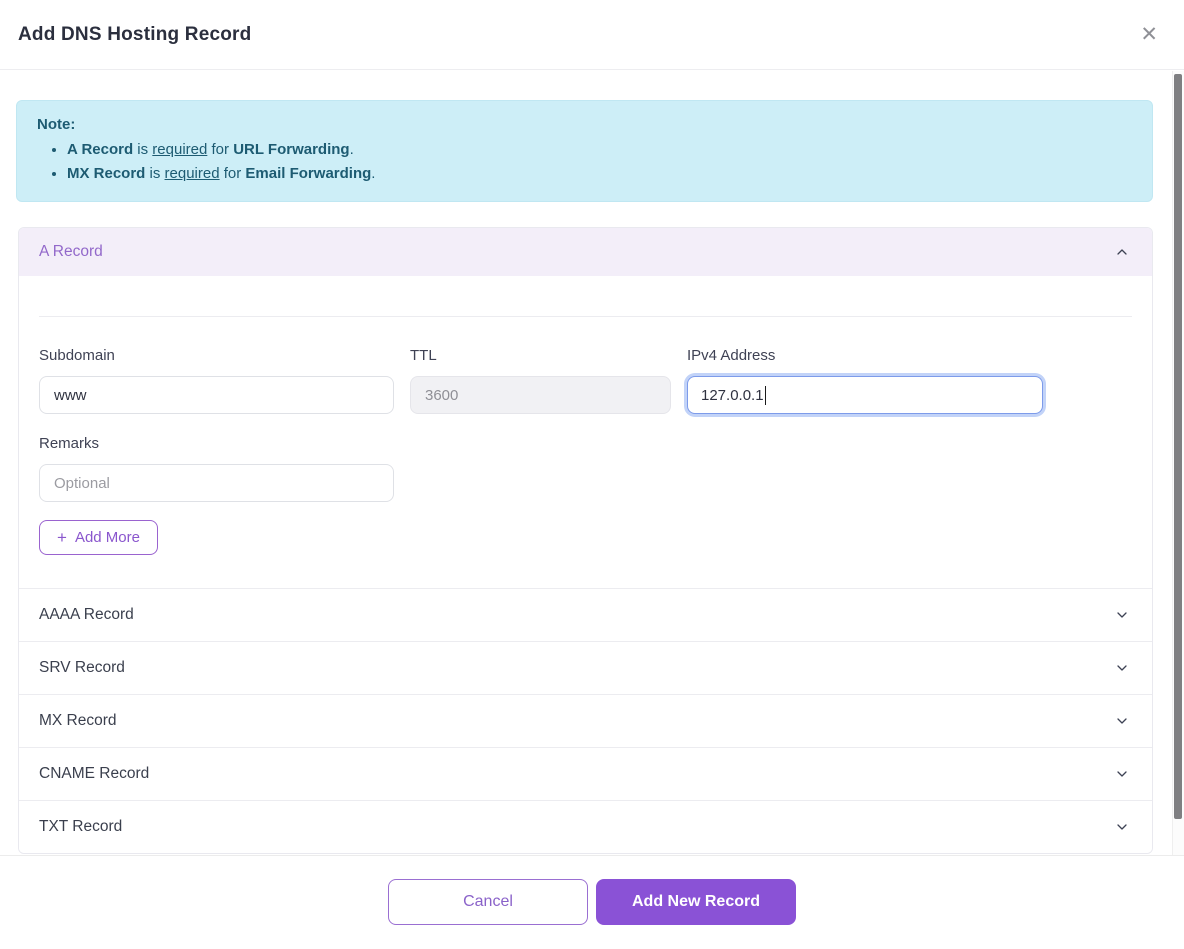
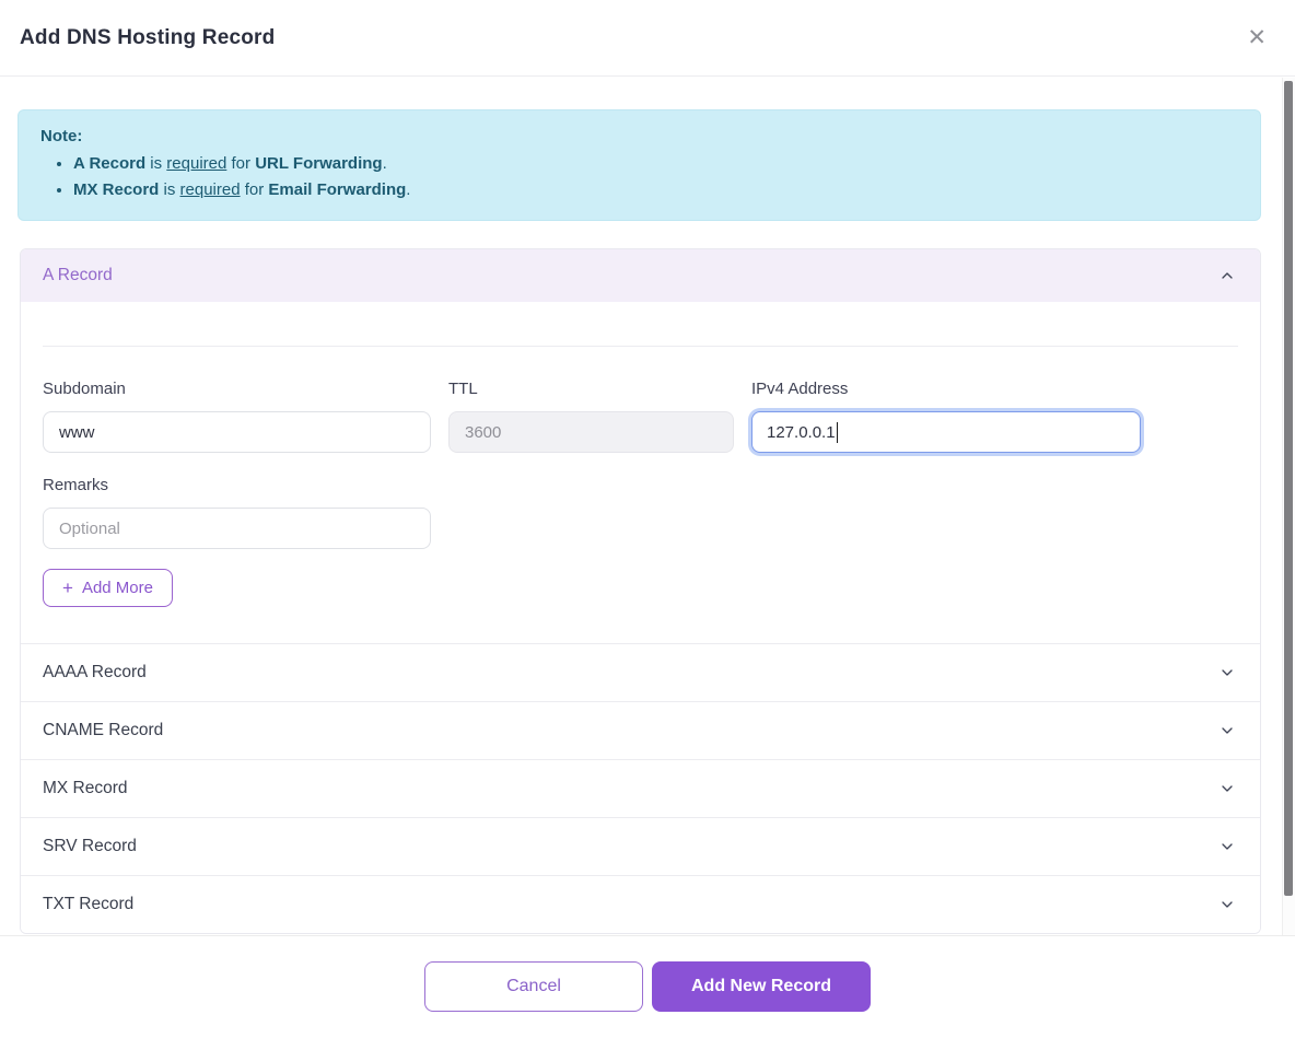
  Add DNS Hosting Record
  ✕
  Note:
  A Record is required for URL Forwarding.
  MX Record is required for Email Forwarding.
  A Record
  Subdomain
  www
  TTL
  3600
  IPv4 Address
  127.0.0.1
  Remarks
  Optional
  +
  Add More
  AAAA Record
- SRV Record
+ CNAME Record
  MX Record
- CNAME Record
+ SRV Record
  TXT Record
  Cancel
  Add New Record
